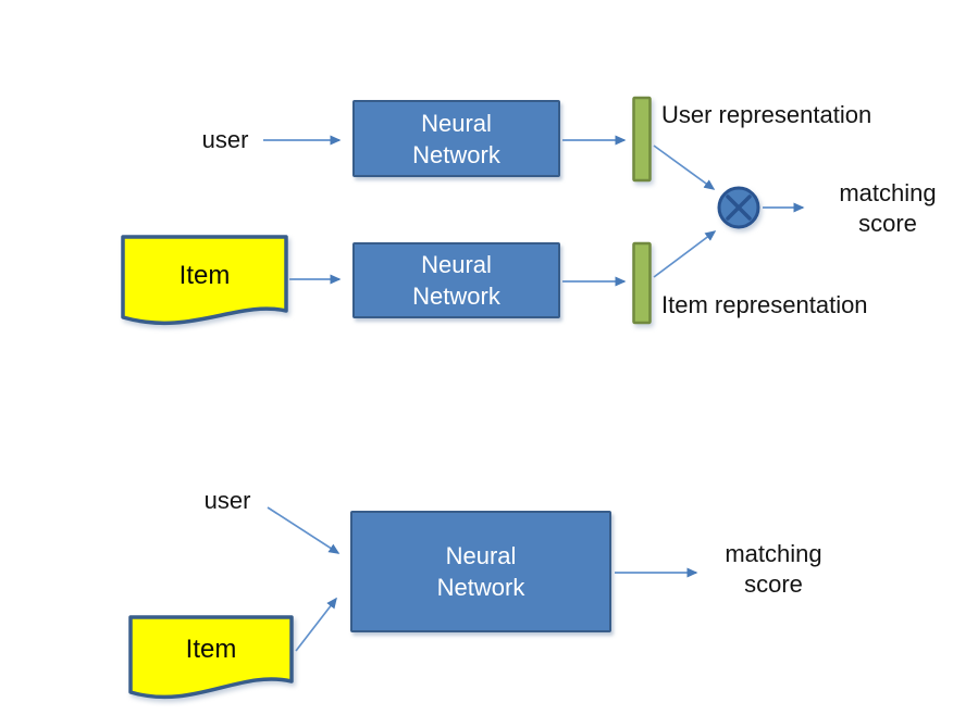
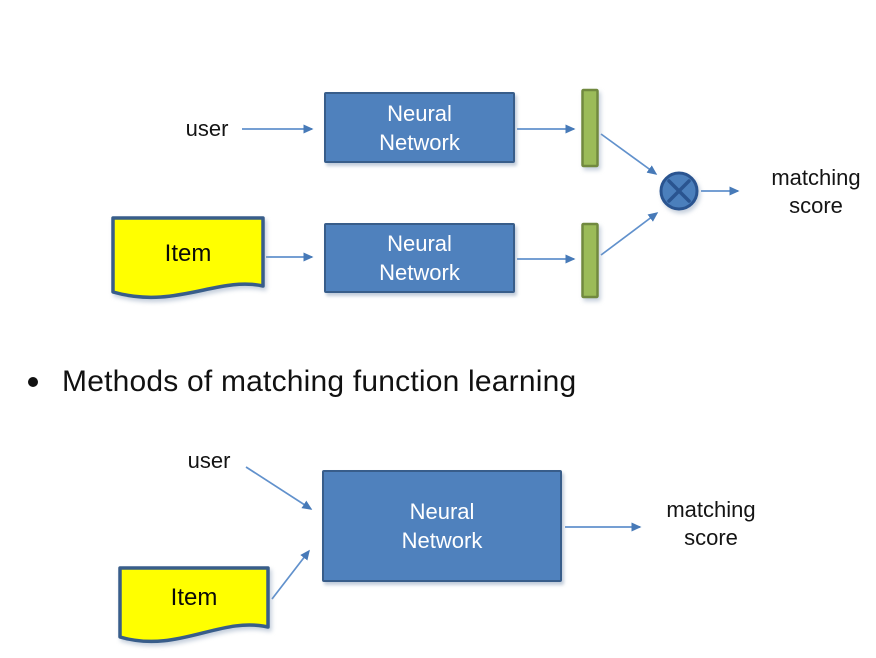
  user
  Neural Network
- User representation
  Item
  Neural Network
- Item representation
  matching score
+ Methods of matching function learning
  user
  Item
  Neural Network
  matching score
